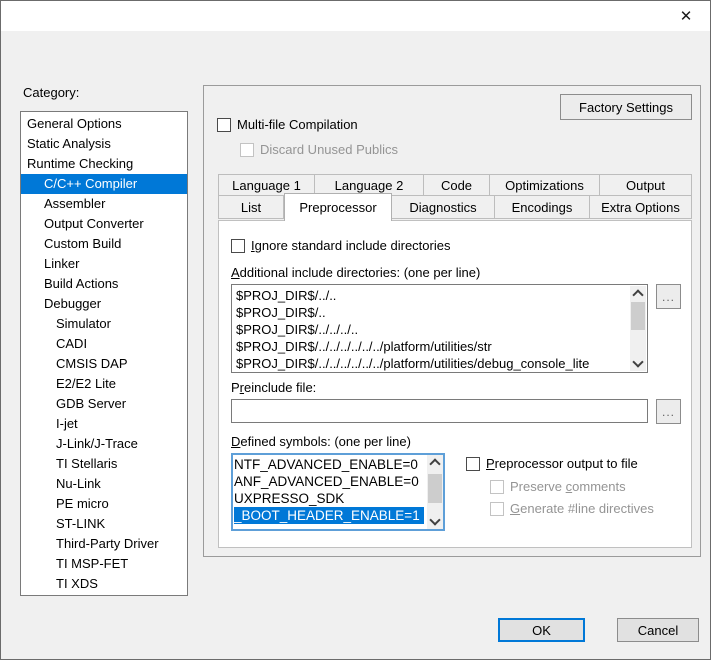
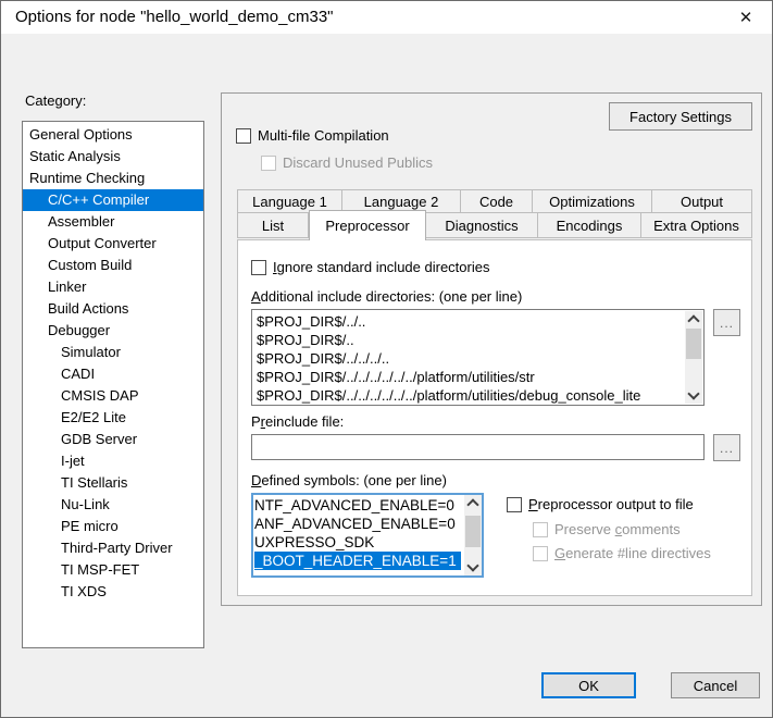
+ Options for node "hello_world_demo_cm33"
  ✕
  Category:
  General Options
  Static Analysis
  Runtime Checking
  C/C++ Compiler
  Assembler
  Output Converter
  Custom Build
  Linker
  Build Actions
  Debugger
  Simulator
  CADI
  CMSIS DAP
  E2/E2 Lite
  GDB Server
  I-jet
- J-Link/J-Trace
  TI Stellaris
  Nu-Link
  PE micro
- ST-LINK
  Third-Party Driver
  TI MSP-FET
  TI XDS
  Factory Settings
  Multi-file Compilation
  Discard Unused Publics
  Language 1
  Language 2
  Code
  Optimizations
  Output
  List
  Preprocessor
  Diagnostics
  Encodings
  Extra Options
  Ignore standard include directories
  Additional include directories: (one per line)
  $PROJ_DIR$/../..
  $PROJ_DIR$/..
  $PROJ_DIR$/../../../..
  $PROJ_DIR$/../../../../../../platform/utilities/str
  $PROJ_DIR$/../../../../../../platform/utilities/debug_console_lite
  ...
  Preinclude file:
  ...
  Defined symbols: (one per line)
  NTF_ADVANCED_ENABLE=0
  ANF_ADVANCED_ENABLE=0
  UXPRESSO_SDK
  _BOOT_HEADER_ENABLE=1
  Preprocessor output to file
  Preserve comments
  Generate #line directives
  OK
  Cancel
